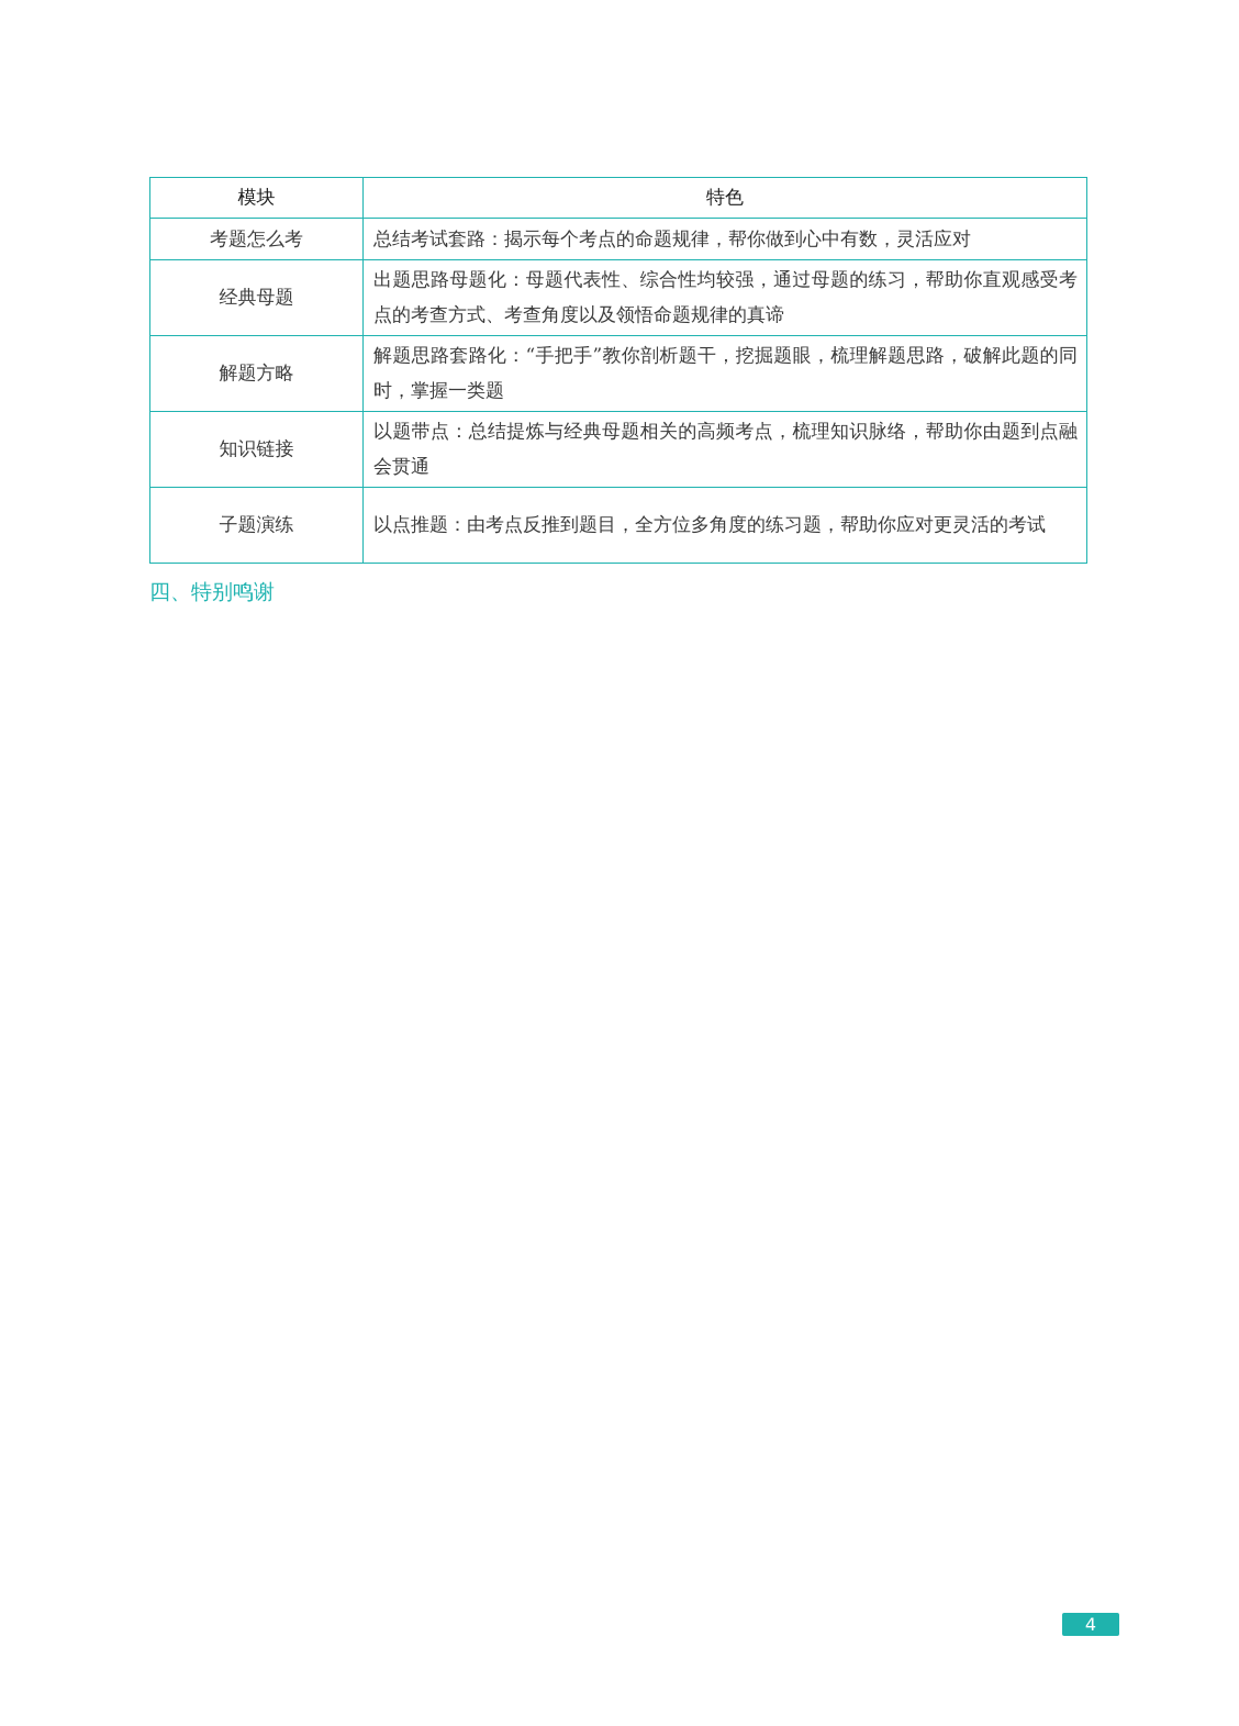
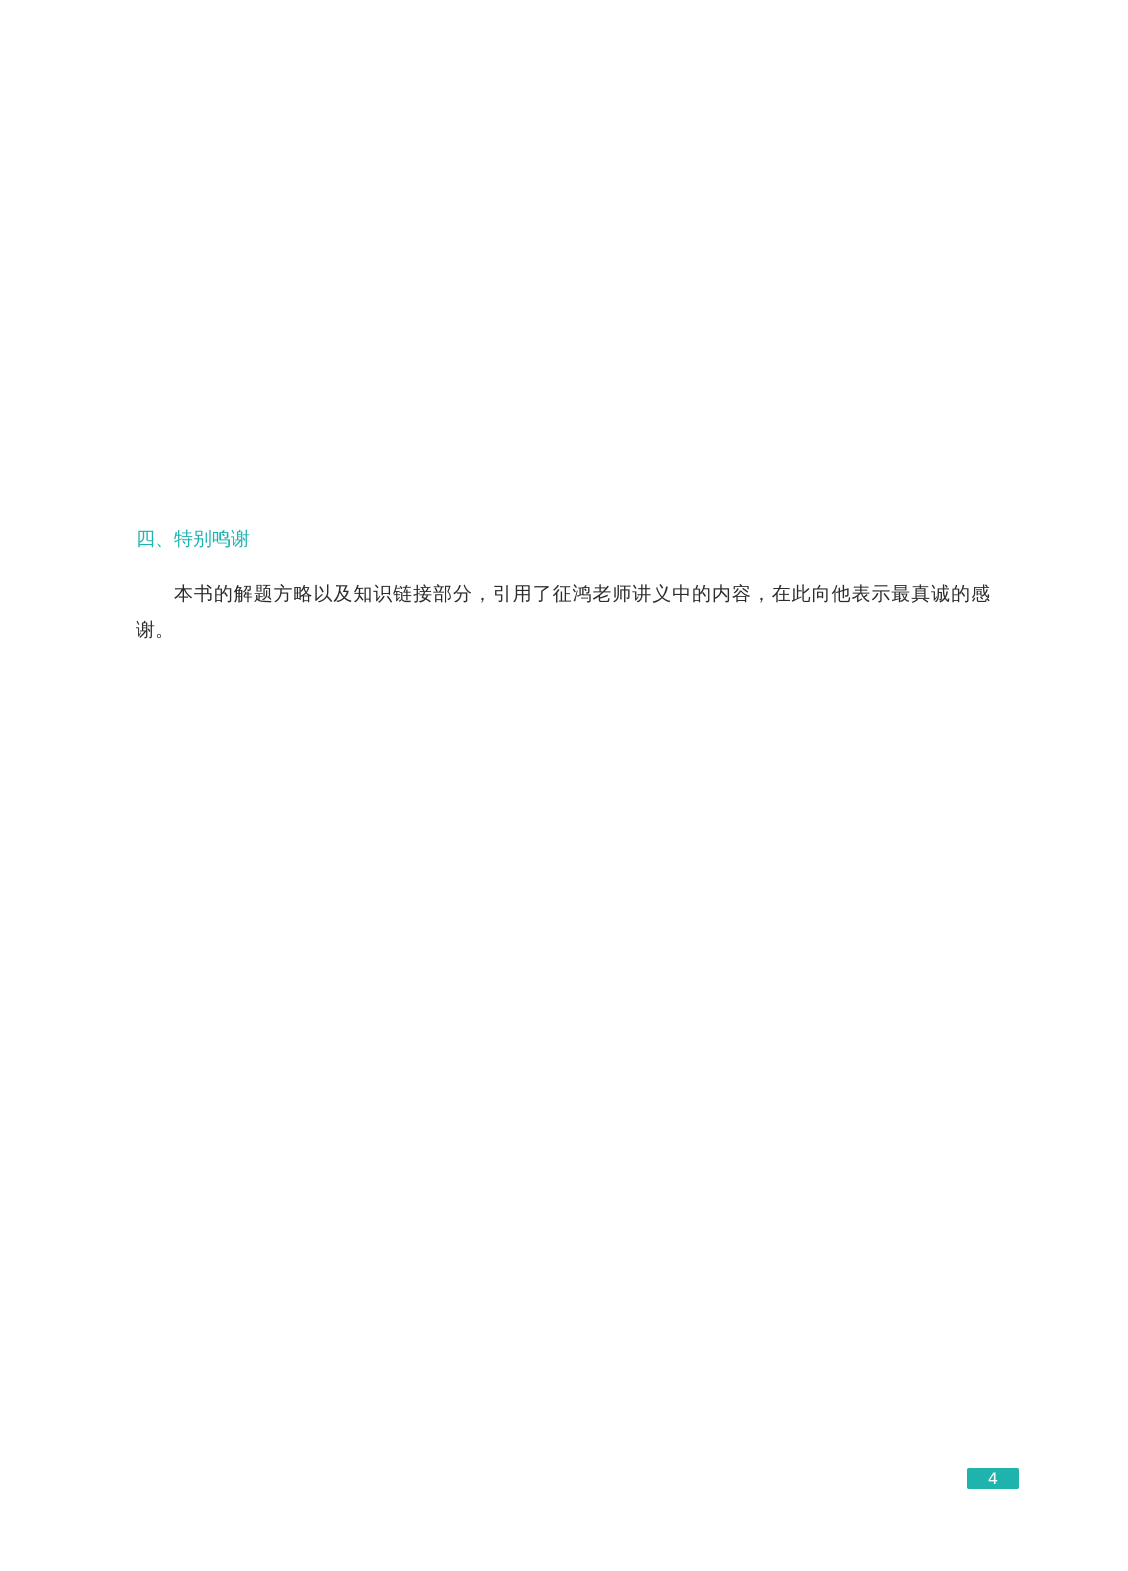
- 模块	特色
- 考题怎么考	总结考试套路：揭示每个考点的命题规律，帮你做到心中有数，灵活应对
- 经典母题	出题思路母题化：母题代表性、综合性均较强，通过母题的练习，帮助你直观感受考点的考查方式、考查角度以及领悟命题规律的真谛
- 解题方略	解题思路套路化：“手把手”教你剖析题干，挖掘题眼，梳理解题思路，破解此题的同时，掌握一类题
- 知识链接	以题带点：总结提炼与经典母题相关的高频考点，梳理知识脉络，帮助你由题到点融会贯通
- 子题演练	以点推题：由考点反推到题目，全方位多角度的练习题，帮助你应对更灵活的考试
  四、特别鸣谢
+ 本书的解题方略以及知识链接部分，引用了征鸿老师讲义中的内容，在此向他表示最真诚的感谢。
  4
